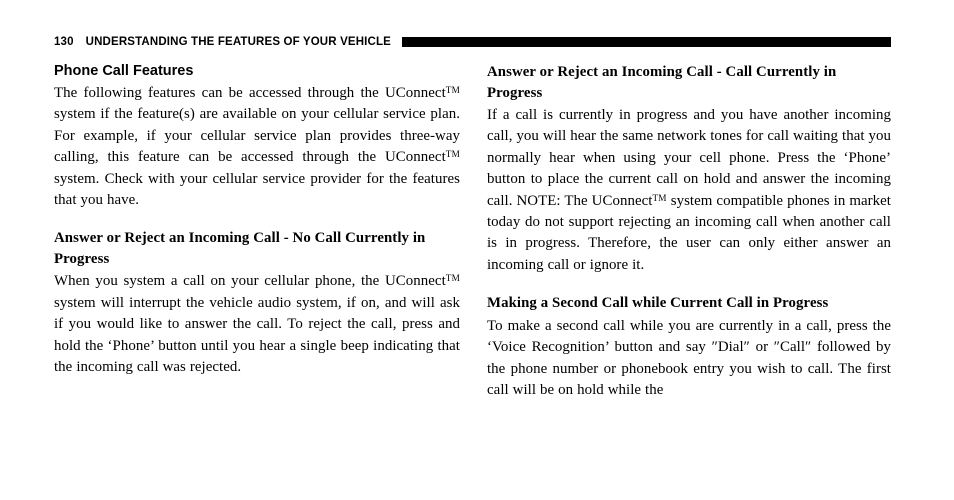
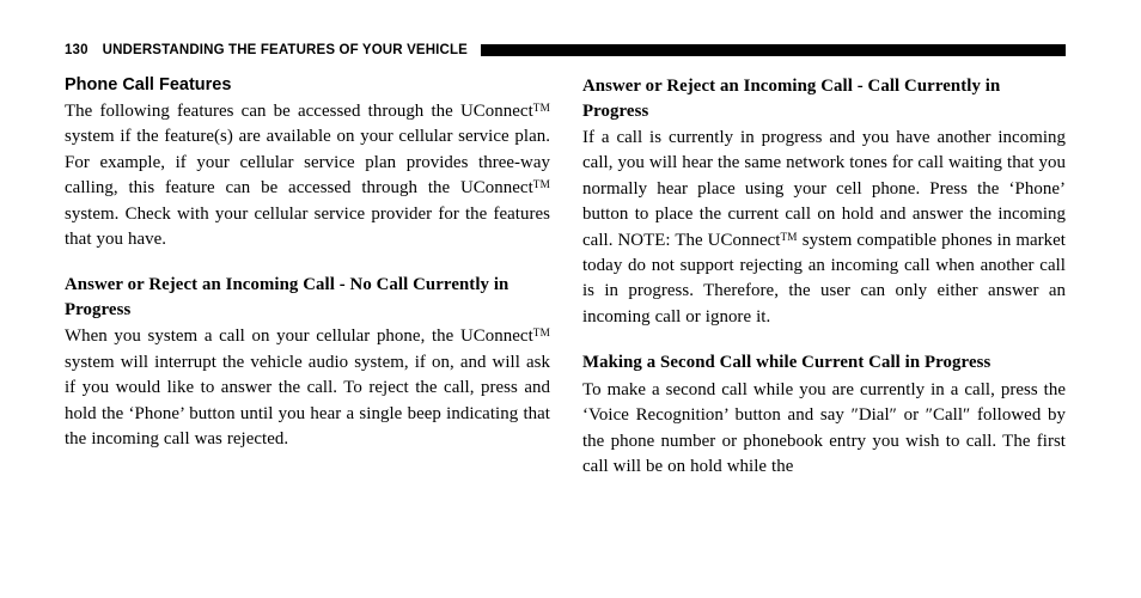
  130
  UNDERSTANDING THE FEATURES OF YOUR VEHICLE
  Phone Call Features
  The following features can be accessed through the UConnectTM system if the feature(s) are available on your cellular service plan. For example, if your cellular service plan provides three-way calling, this feature can be accessed through the UConnectTM system. Check with your cellular service provider for the features that you have.
  Answer or Reject an Incoming Call - No Call Currently in Progress
  When you system a call on your cellular phone, the UConnectTM system will interrupt the vehicle audio system, if on, and will ask if you would like to answer the call. To reject the call, press and hold the ‘Phone’ button until you hear a single beep indicating that the incoming call was rejected.
  Answer or Reject an Incoming Call - Call Currently in Progress
- If a call is currently in progress and you have another incoming call, you will hear the same network tones for call waiting that you normally hear when using your cell phone. Press the ‘Phone’ button to place the current call on hold and answer the incoming call. NOTE: The UConnectTM system compatible phones in market today do not support rejecting an incoming call when another call is in progress. Therefore, the user can only either answer an incoming call or ignore it.
+ If a call is currently in progress and you have another incoming call, you will hear the same network tones for call waiting that you normally hear place using your cell phone. Press the ‘Phone’ button to place the current call on hold and answer the incoming call. NOTE: The UConnectTM system compatible phones in market today do not support rejecting an incoming call when another call is in progress. Therefore, the user can only either answer an incoming call or ignore it.
  Making a Second Call while Current Call in Progress
  To make a second call while you are currently in a call, press the ‘Voice Recognition’ button and say ″Dial″ or ″Call″ followed by the phone number or phonebook entry you wish to call. The first call will be on hold while the
